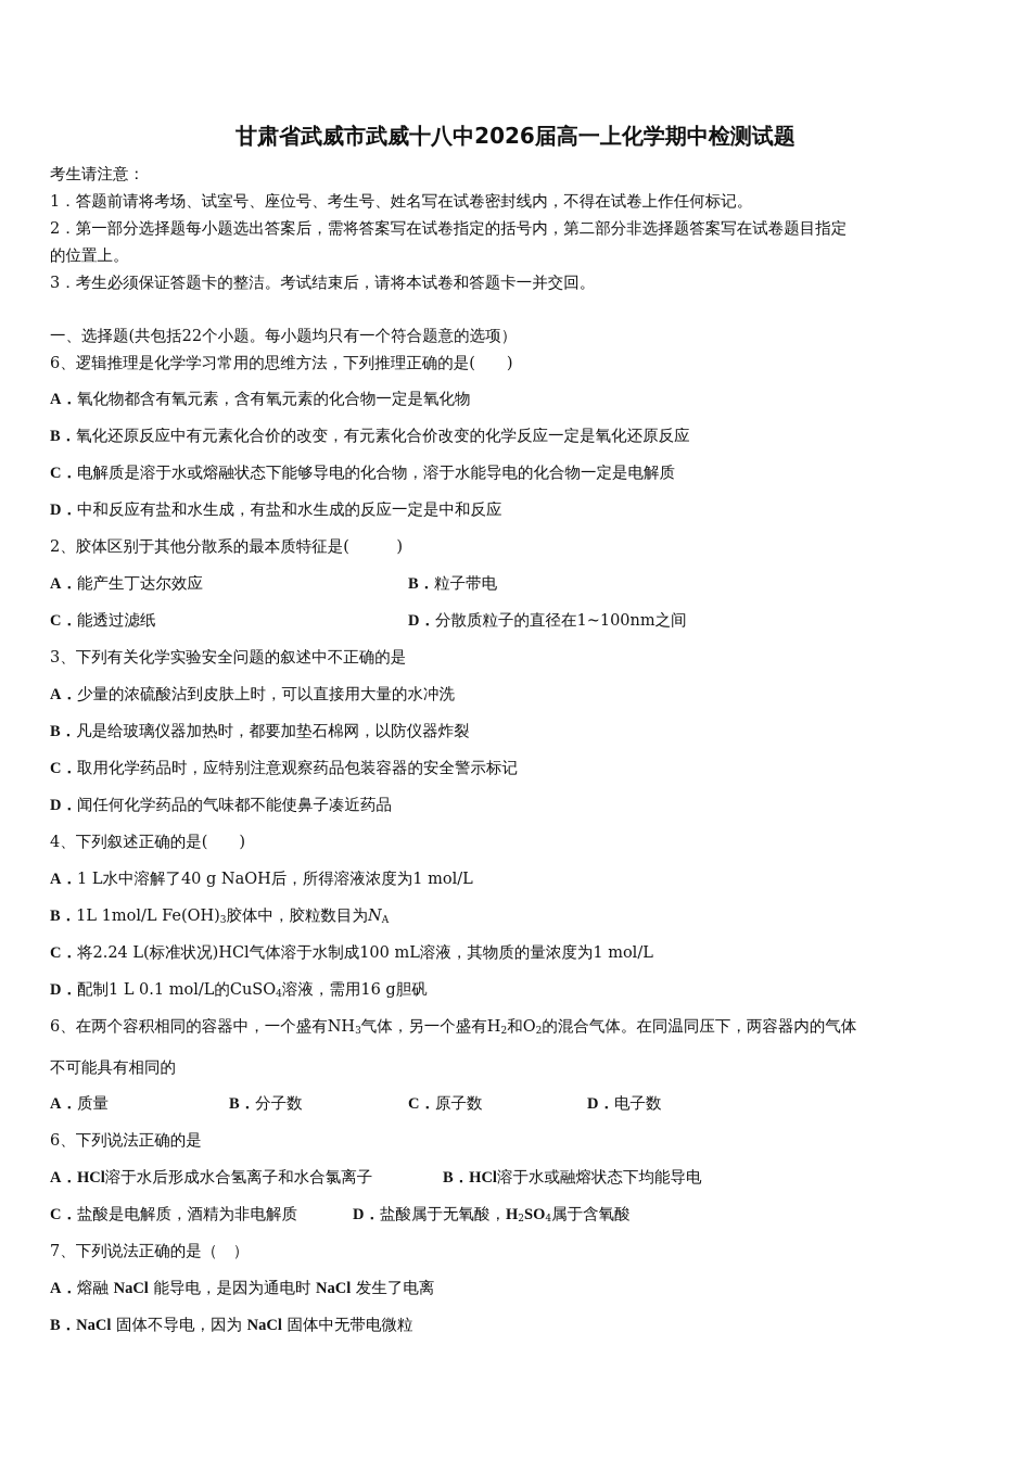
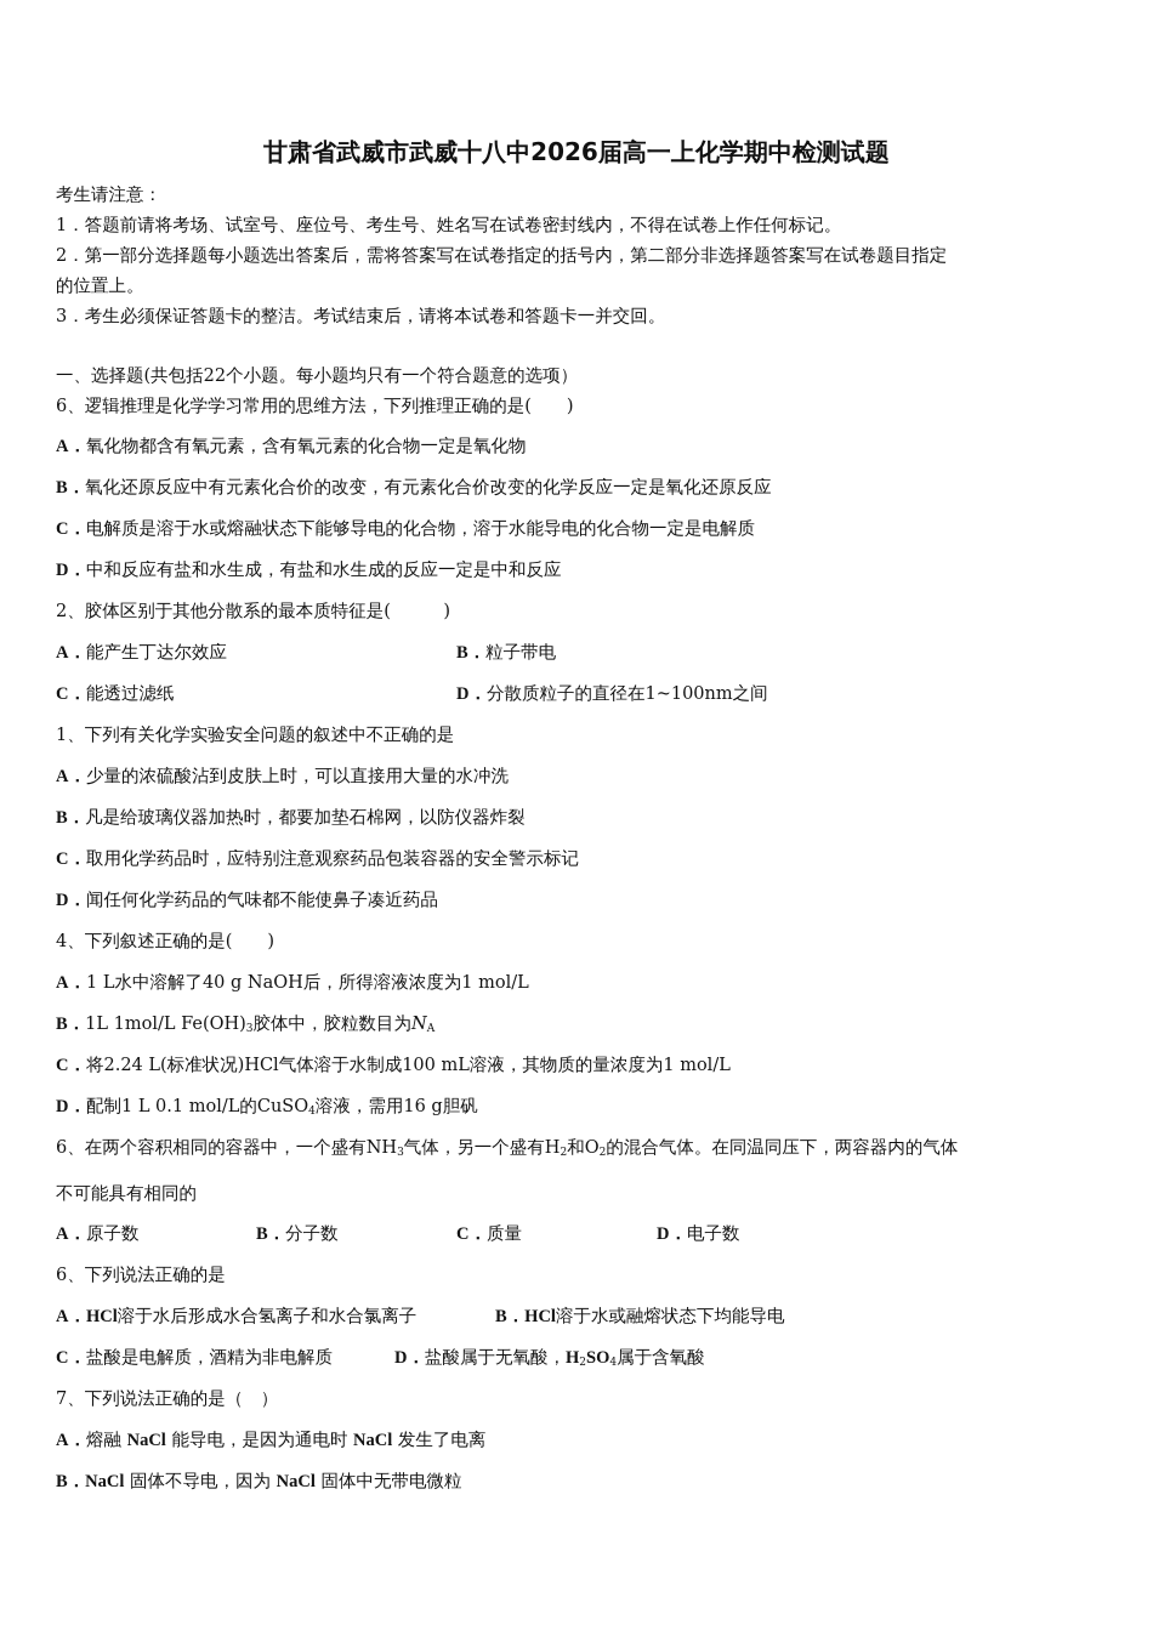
  甘肃省武威市武威十八中2026届高一上化学期中检测试题
  考生请注意：
  1．答题前请将考场、试室号、座位号、考生号、姓名写在试卷密封线内，不得在试卷上作任何标记。
  2．第一部分选择题每小题选出答案后，需将答案写在试卷指定的括号内，第二部分非选择题答案写在试卷题目指定
  的位置上。
  3．考生必须保证答题卡的整洁。考试结束后，请将本试卷和答题卡一并交回。
  一、选择题(共包括22个小题。每小题均只有一个符合题意的选项）
  6、逻辑推理是化学学习常用的思维方法，下列推理正确的是( )
  A．氧化物都含有氧元素，含有氧元素的化合物一定是氧化物
  B．氧化还原反应中有元素化合价的改变，有元素化合价改变的化学反应一定是氧化还原反应
  C．电解质是溶于水或熔融状态下能够导电的化合物，溶于水能导电的化合物一定是电解质
  D．中和反应有盐和水生成，有盐和水生成的反应一定是中和反应
  2、胶体区别于其他分散系的最本质特征是( )
  A．能产生丁达尔效应
  B．粒子带电
  C．能透过滤纸
  D．分散质粒子的直径在1~100nm之间
- 3、下列有关化学实验安全问题的叙述中不正确的是
+ 1、下列有关化学实验安全问题的叙述中不正确的是
  A．少量的浓硫酸沾到皮肤上时，可以直接用大量的水冲洗
  B．凡是给玻璃仪器加热时，都要加垫石棉网，以防仪器炸裂
  C．取用化学药品时，应特别注意观察药品包装容器的安全警示标记
  D．闻任何化学药品的气味都不能使鼻子凑近药品
  4、下列叙述正确的是( )
  A．1 L水中溶解了40 g NaOH后，所得溶液浓度为1 mol/L
  B．1L 1mol/L Fe(OH)3胶体中，胶粒数目为NA
  C．将2.24 L(标准状况)HCl气体溶于水制成100 mL溶液，其物质的量浓度为1 mol/L
  D．配制1 L 0.1 mol/L的CuSO4溶液，需用16 g胆矾
  6、在两个容积相同的容器中，一个盛有NH3气体，另一个盛有H2和O2的混合气体。在同温同压下，两容器内的气体
  不可能具有相同的
- A．质量
+ A．原子数
  B．分子数
- C．原子数
+ C．质量
  D．电子数
  6、下列说法正确的是
  A．HCl溶于水后形成水合氢离子和水合氯离子
  B．HCl溶于水或融熔状态下均能导电
  C．盐酸是电解质，酒精为非电解质
  D．盐酸属于无氧酸，H2SO4属于含氧酸
  7、下列说法正确的是（ ）
  A．熔融 NaCl 能导电，是因为通电时 NaCl 发生了电离
  B．NaCl 固体不导电，因为 NaCl 固体中无带电微粒
